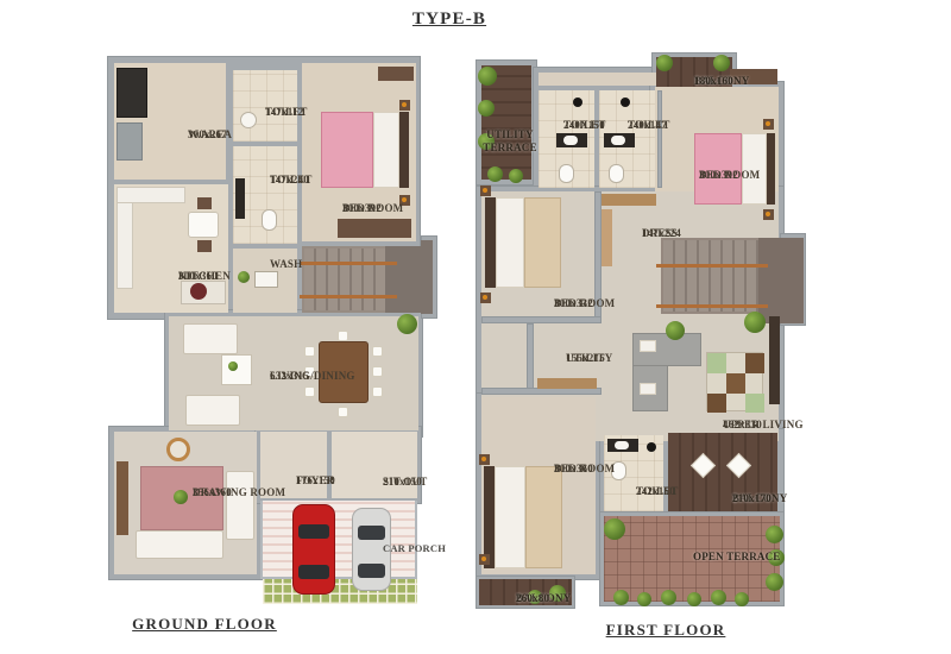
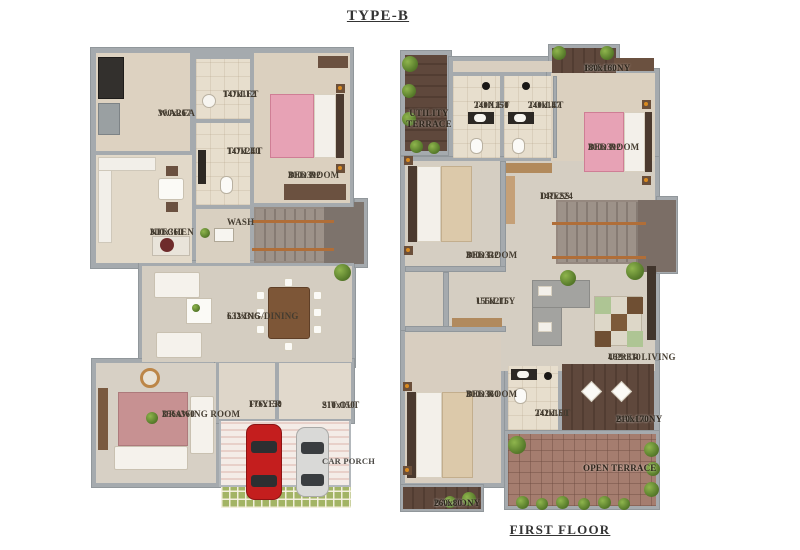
  TYPE-B
  W.AREA
  300x267
  TOILET
  147x112
  TOILET
  147x240
  BED ROOM
  300x392
  KITCHEN
  300x360
  WASH
  LIVING/DINING
  632x315
  DRAWING ROOM
  356x360
  FOYER
  176x150
  SIT OUT
  210x150
  CAR PORCH
- GROUND FLOOR
  UTILITY TERRACE
  TOILET
  240X150
  TOILET
  240x147
  BALCONY
  180x160
  BED ROOM
  300x392
  DRESS
  147x224
  BED ROOM
  300x332
  UTILITY
  155x215
  UPPER LIVING
  462x330
  BED ROOM
  300x360
  TOILET
  242x150
  BALCONY
  210x170
  OPEN TERRACE
  BALCONY
  260x80
  FIRST FLOOR
